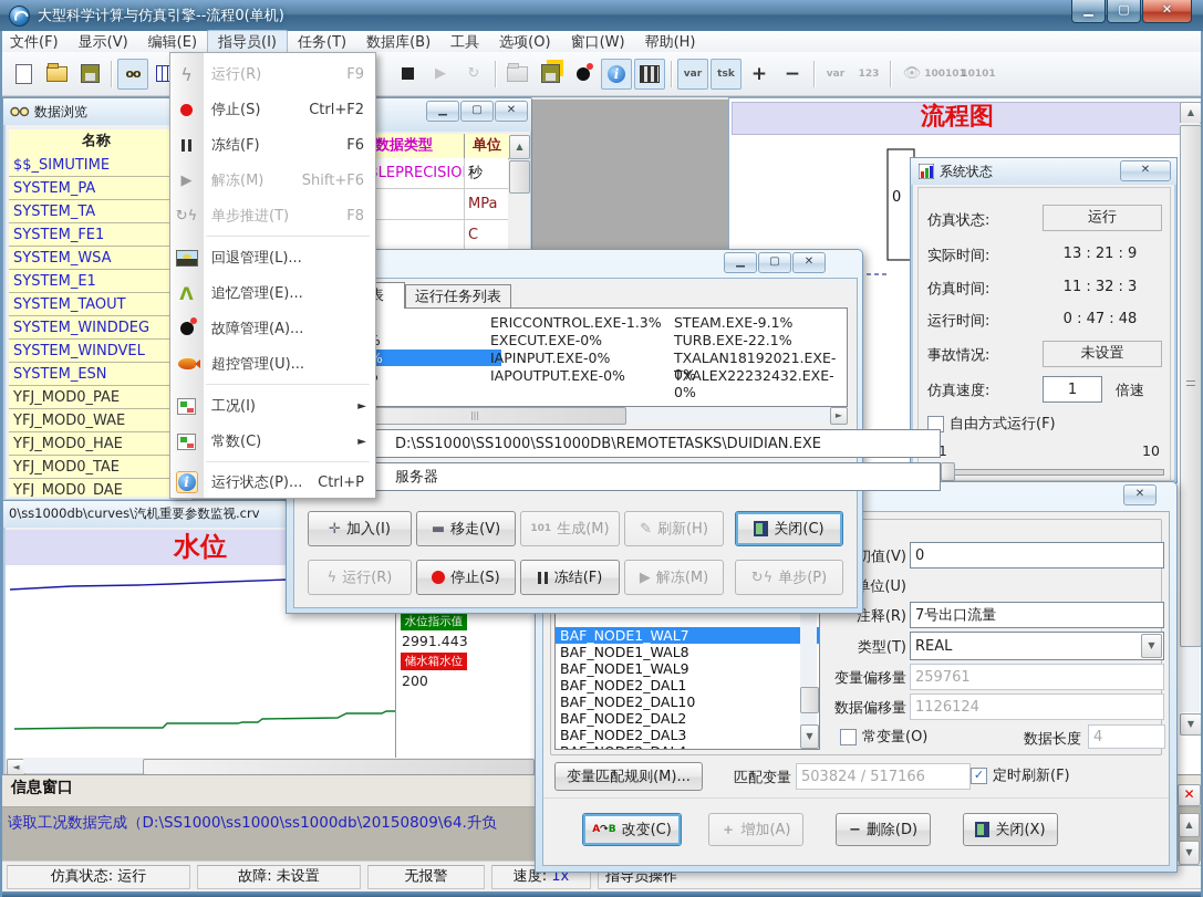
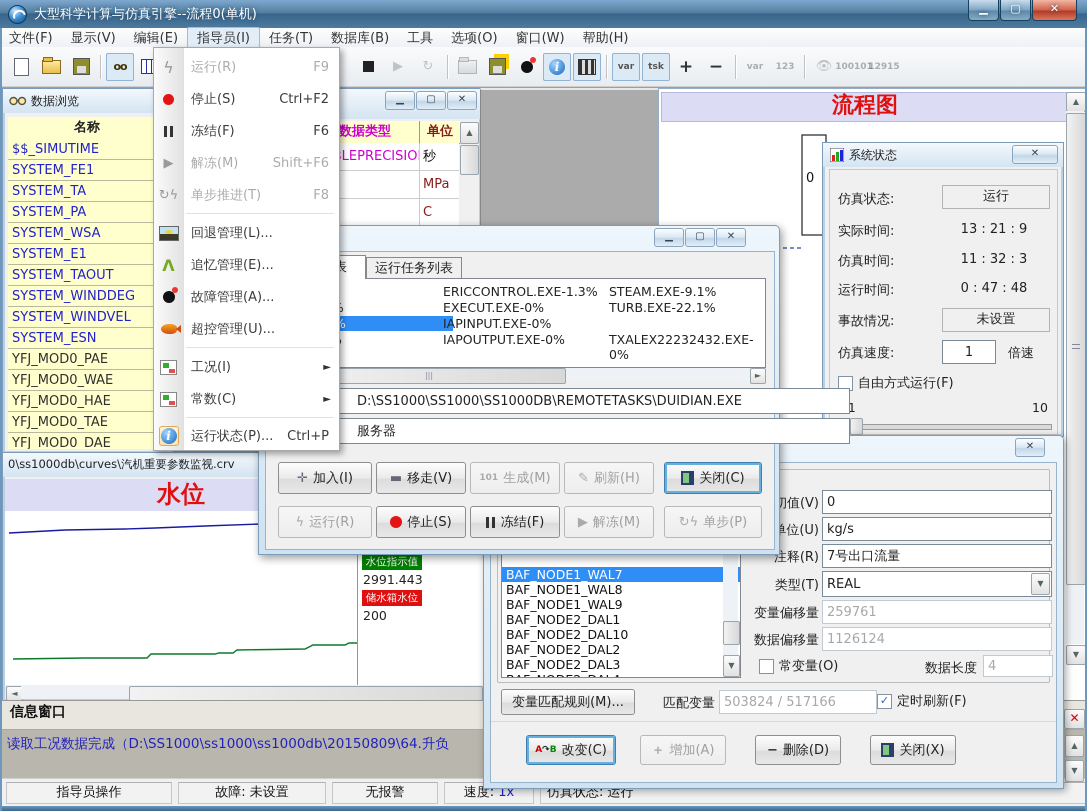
  大型科学计算与仿真引擎--流程0(单机)
  ▁
  ▢
  ✕
  文件(F)
  显示(V)
  编辑(E)
  指导员(I)
  任务(T)
  数据库(B)
  工具
  选项(O)
  窗口(W)
  帮助(H)
  oo
  ▶
  ↻
  i
  var
  tsk
  +
  −
  var
  123
  👁
  100101
- 10101
+ 12915
  数据浏览
  名称
  $$_SIMUTIME
- SYSTEM_PA
+ SYSTEM_FE1
  SYSTEM_TA
- SYSTEM_FE1
+ SYSTEM_PA
  SYSTEM_WSA
  SYSTEM_E1
  SYSTEM_TAOUT
  SYSTEM_WINDDEG
  SYSTEM_WINDVEL
  SYSTEM_ESN
  YFJ_MOD0_PAE
  YFJ_MOD0_WAE
  YFJ_MOD0_HAE
  YFJ_MOD0_TAE
  YFJ_MOD0_DAE
  ▁
  ▢
  ✕
  数据类型
  单位
  ▲
  秒
  MPa
  C
  流程图
  0
  ▲
  ▼
  ✕
  ▲
  ▼
  0\ss1000db\curves\汽机重要参数监视.crv
  水位
  水位指示值
  2991.443
  储水箱水位
  200
  ◄
  信息窗口
  读取工况数据完成（D:\SS1000\ss1000\ss1000db\20150809\64.升负
- 仿真状态: 运行
+ 指导员操作
  故障: 未设置
  无报警
  速度: 1x
- 指导员操作
+ 仿真状态: 运行
  系统状态
  ✕
  仿真状态:
  运行
  实际时间:
  13 : 21 : 9
  仿真时间:
  11 : 32 : 3
  运行时间:
  0 : 47 : 48
  事故情况:
  未设置
  仿真速度:
  1
  倍速
  自由方式运行(F)
  10
  ✕
  BAF_NODE1_WAL7
  BAF_NODE1_WAL8
  BAF_NODE1_WAL9
  BAF_NODE2_DAL1
  BAF_NODE2_DAL10
  BAF_NODE2_DAL2
  BAF_NODE2_DAL3
  ▼
  初值(V)
  0
  位(U)
+ kg/s
  注释(R)
  7号出口流量
  类型(T)
  REAL
  ▼
  变量偏移量
  259761
  数据偏移量
  1126124
  常变量(O)
  数据长度
  4
  变量匹配规则(M)...
  匹配变量
  503824 / 517166
  ✓
  定时刷新(F)
  A↷B
  改变(C)
  ＋
  增加(A)
  −
  删除(D)
  关闭(X)
  ▁
  ▢
  ✕
  运行任务列表
  ERICCONTROL.EXE-1.3%
  STEAM.EXE-9.1%
  EXECUT.EXE-0%
  TURB.EXE-22.1%
  IAPINPUT.EXE-0%
- TXALAN18192021.EXE-0%
  IAPOUTPUT.EXE-0%
  TXALEX22232432.EXE-0%
  |||
  ►
  D:\SS1000\SS1000\SS1000DB\REMOTETASKS\DUIDIAN.EXE
  服务器
  ✛
  加入(I)
  ▬
  移走(V)
  101
  生成(M)
  ✎
  刷新(H)
  关闭(C)
  ϟ
  运行(R)
  停止(S)
  冻结(F)
  ▶
  解冻(M)
  ↻ϟ
  单步(P)
  ϟ
  运行(R)
  F9
  停止(S)
  Ctrl+F2
  冻结(F)
  F6
  ▶
  解冻(M)
  Shift+F6
  ↻ϟ
  单步推进(T)
  F8
  回退管理(L)...
  Λ
  追忆管理(E)...
  故障管理(A)...
  超控管理(U)...
  工况(I)
  ►
  常数(C)
  ►
  i
  运行状态(P)...
  Ctrl+P
